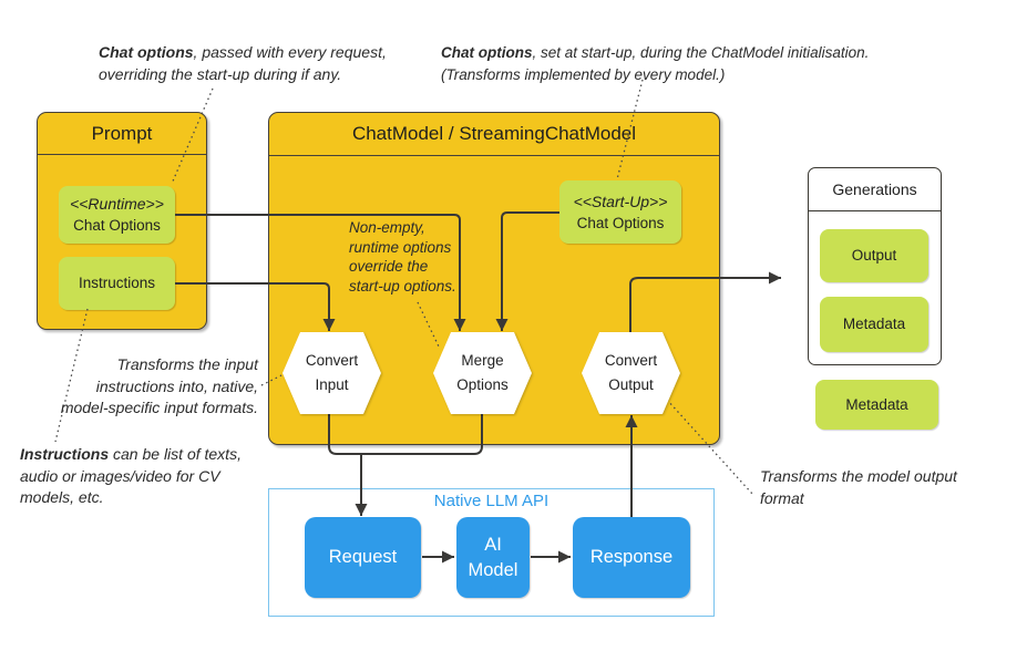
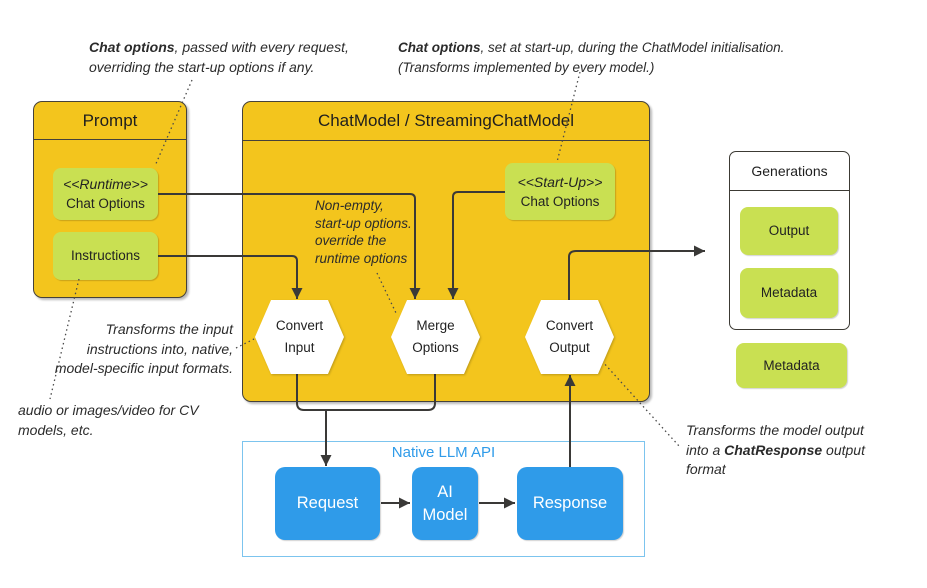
  Prompt
  ChatModel / StreamingChatModel
  Generations
  Native LLM API
  <<Runtime>>
  Chat Options
  Instructions
  <<Start-Up>>
  Chat Options
  Output
  Metadata
  Metadata
  Convert
  Input
  Merge
  Options
  Convert
  Output
  Request
  AI
  Model
  Response
  Chat options, passed with every request,
- overriding the start-up during if any.
+ overriding the start-up options if any.
  Chat options, set at start-up, during the ChatModel initialisation.
  (Transforms implemented by every model.)
  Non-empty,
- runtime options
+ start-up options.
  override the
- start-up options.
+ runtime options
  Transforms the input
  instructions into, native,
  model-specific input formats.
- Instructions can be list of texts,
  audio or images/video for CV
  models, etc.
  Transforms the model output
+ into a ChatResponse output
  format
